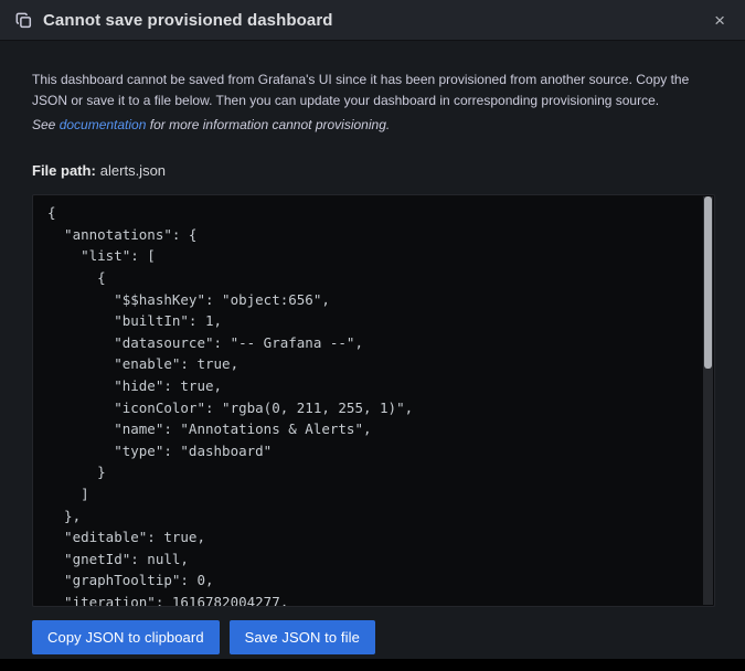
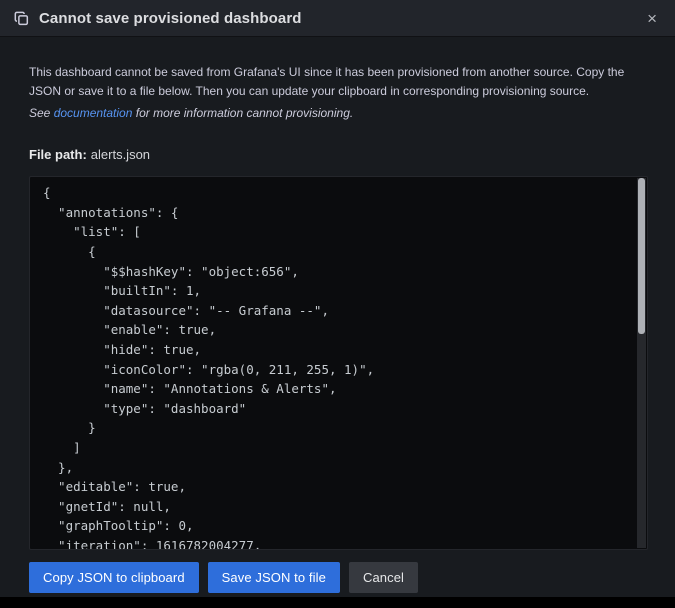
  Cannot save provisioned dashboard
  ×
- This dashboard cannot be saved from Grafana's UI since it has been provisioned from another source. Copy the JSON or save it to a file below. Then you can update your dashboard in corresponding provisioning source.
+ This dashboard cannot be saved from Grafana's UI since it has been provisioned from another source. Copy the JSON or save it to a file below. Then you can update your clipboard in corresponding provisioning source.
  See documentation for more information cannot provisioning.
  File path: alerts.json
  {
  "annotations": {
  "list": [
  {
  "$$hashKey": "object:656",
  "builtIn": 1,
  "datasource": "-- Grafana --",
  "enable": true,
  "hide": true,
  "iconColor": "rgba(0, 211, 255, 1)",
  "name": "Annotations & Alerts",
  "type": "dashboard"
  }
  ]
  },
  "editable": true,
  "gnetId": null,
  "graphTooltip": 0,
  "iteration": 1616782004277,
  Copy JSON to clipboard
  Save JSON to file
+ Cancel
